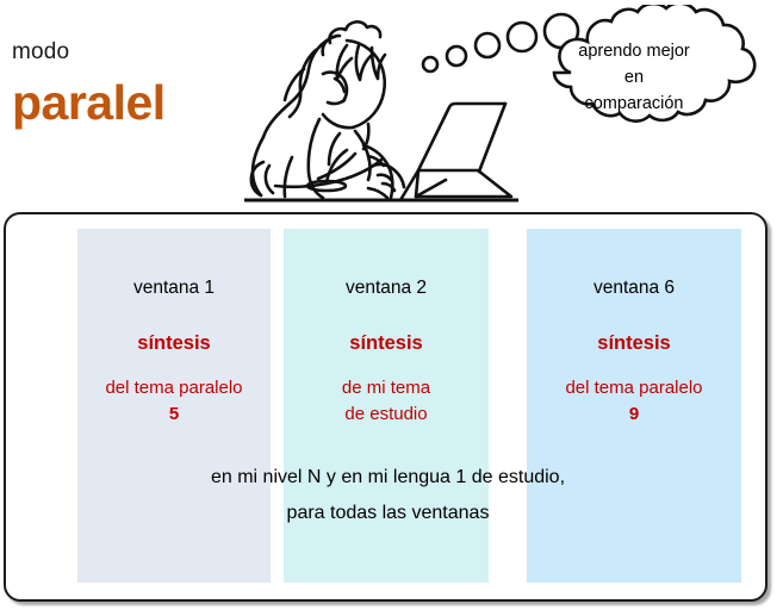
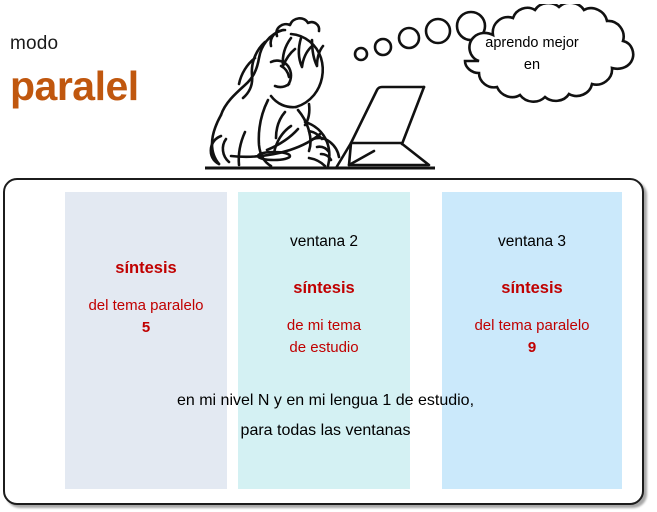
  modo
  paralel
  aprendo mejor
  en
- comparación
- ventana 1
  síntesis
  del tema paralelo
  5
  ventana 2
  síntesis
  de mi tema
  de estudio
- ventana 6
+ ventana 3
  síntesis
  del tema paralelo
  9
  en mi nivel N y en mi lengua 1 de estudio,
  para todas las ventanas
